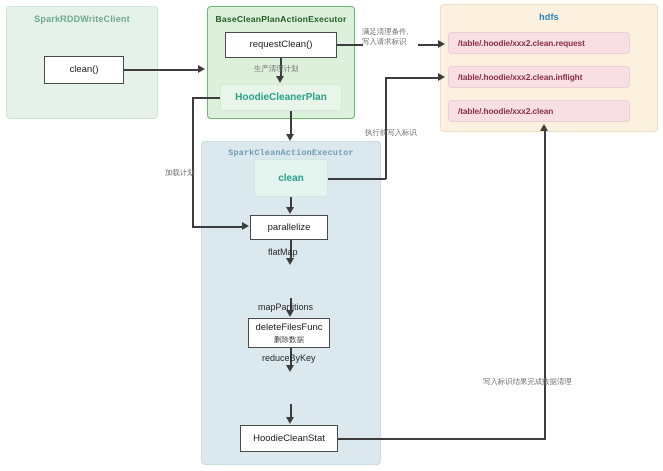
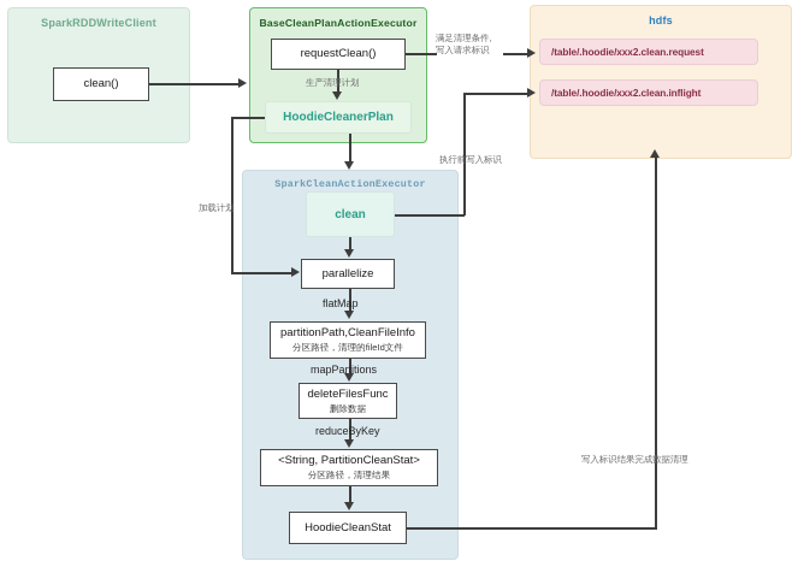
  SparkRDDWriteClient
  BaseCleanPlanActionExecutor
  SparkCleanActionExecutor
  hdfs
  clean()
  requestClean()
  HoodieCleanerPlan
  clean
  parallelize
+ partitionPath,CleanFileInfo
+ 分区路径，清理的fileId文件
  deleteFilesFunc
  删除数据
+ <String, PartitionCleanStat>
+ 分区路径，清理结果
  HoodieCleanStat
  /table/.hoodie/xxx2.clean.request
  /table/.hoodie/xxx2.clean.inflight
- /table/.hoodie/xxx2.clean
  生产清理计划
  满足清理条件,
  写入请求标识
  执行前写入标识
  加载计划
  flatMap
  mapPartitions
  reduceByKey
  写入标识结果完成数据清理
